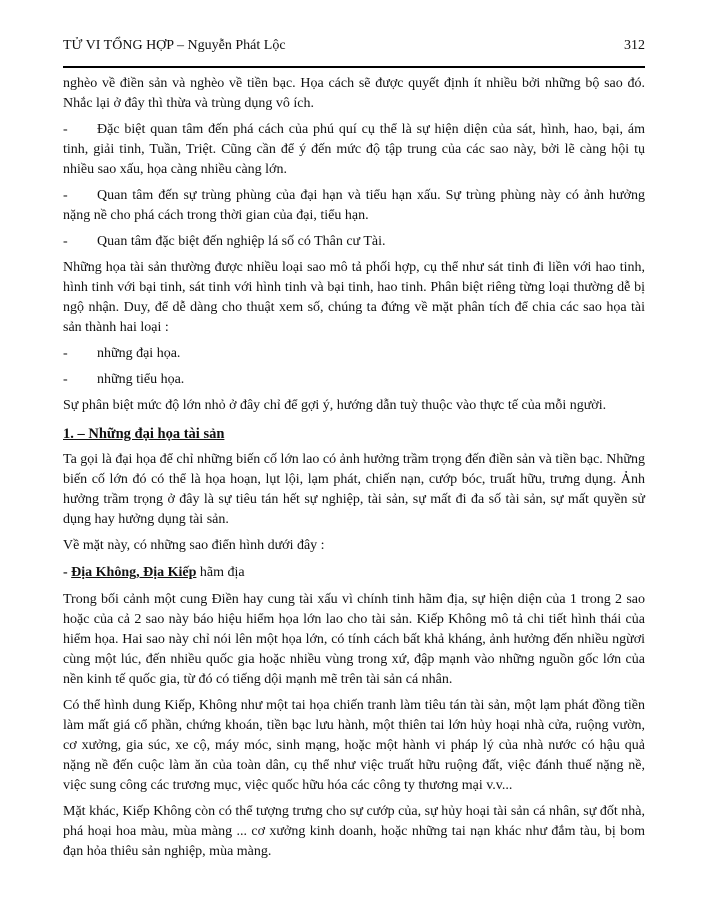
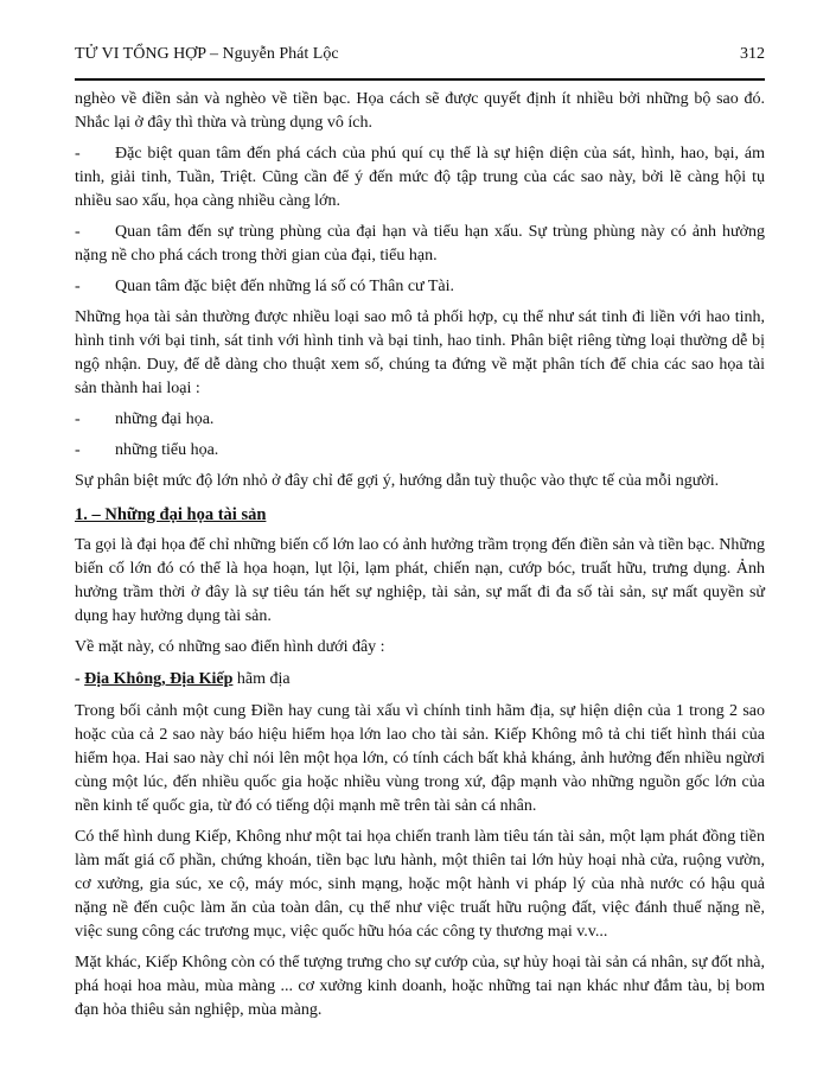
  TỬ VI TỔNG HỢP – Nguyễn Phát Lộc
  312
  nghèo về điền sản và nghèo về tiền bạc. Họa cách sẽ được quyết định ít nhiều bởi những bộ sao đó. Nhắc lại ở đây thì thừa và trùng dụng vô ích.
  - Đặc biệt quan tâm đến phá cách của phú quí cụ thể là sự hiện diện của sát, hình, hao, bại, ám tinh, giải tinh, Tuần, Triệt. Cũng cần để ý đến mức độ tập trung của các sao này, bởi lẽ càng hội tụ nhiều sao xấu, họa càng nhiều càng lớn.
  - Quan tâm đến sự trùng phùng của đại hạn và tiểu hạn xấu. Sự trùng phùng này có ảnh hưởng nặng nề cho phá cách trong thời gian của đại, tiểu hạn.
- - Quan tâm đặc biệt đến nghiệp lá số có Thân cư Tài.
+ - Quan tâm đặc biệt đến những lá số có Thân cư Tài.
  Những họa tài sản thường được nhiều loại sao mô tả phối hợp, cụ thể như sát tinh đi liền với hao tinh, hình tinh với bại tinh, sát tinh với hình tinh và bại tinh, hao tinh. Phân biệt riêng từng loại thường dễ bị ngộ nhận. Duy, để dễ dàng cho thuật xem số, chúng ta đứng về mặt phân tích để chia các sao họa tài sản thành hai loại :
  - những đại họa.
  - những tiểu họa.
  Sự phân biệt mức độ lớn nhỏ ở đây chỉ để gợi ý, hướng dẫn tuỳ thuộc vào thực tế của mỗi người.
  1. – Những đại họa tài sản
- Ta gọi là đại họa để chỉ những biến cố lớn lao có ảnh hưởng trầm trọng đến điền sản và tiền bạc. Những biến cố lớn đó có thể là họa hoạn, lụt lội, lạm phát, chiến nạn, cướp bóc, truất hữu, trưng dụng. Ảnh hưởng trầm trọng ở đây là sự tiêu tán hết sự nghiệp, tài sản, sự mất đi đa số tài sản, sự mất quyền sử dụng hay hưởng dụng tài sản.
+ Ta gọi là đại họa để chỉ những biến cố lớn lao có ảnh hưởng trầm trọng đến điền sản và tiền bạc. Những biến cố lớn đó có thể là họa hoạn, lụt lội, lạm phát, chiến nạn, cướp bóc, truất hữu, trưng dụng. Ảnh hưởng trầm thời ở đây là sự tiêu tán hết sự nghiệp, tài sản, sự mất đi đa số tài sản, sự mất quyền sử dụng hay hưởng dụng tài sản.
  Về mặt này, có những sao điển hình dưới đây :
  - Địa Không, Địa Kiếp hãm địa
  Trong bối cảnh một cung Điền hay cung tài xấu vì chính tinh hãm địa, sự hiện diện của 1 trong 2 sao hoặc của cả 2 sao này báo hiệu hiểm họa lớn lao cho tài sản. Kiếp Không mô tả chi tiết hình thái của hiểm họa. Hai sao này chỉ nói lên một họa lớn, có tính cách bất khả kháng, ảnh hưởng đến nhiều ngừơi cùng một lúc, đến nhiều quốc gia hoặc nhiều vùng trong xứ, đập mạnh vào những nguồn gốc lớn của nền kinh tế quốc gia, từ đó có tiếng dội mạnh mẽ trên tài sản cá nhân.
  Có thể hình dung Kiếp, Không như một tai họa chiến tranh làm tiêu tán tài sản, một lạm phát đồng tiền làm mất giá cổ phần, chứng khoán, tiền bạc lưu hành, một thiên tai lớn hủy hoại nhà cửa, ruộng vườn, cơ xưởng, gia súc, xe cộ, máy móc, sinh mạng, hoặc một hành vi pháp lý của nhà nước có hậu quả nặng nề đến cuộc làm ăn của toàn dân, cụ thể như việc truất hữu ruộng đất, việc đánh thuế nặng nề, việc sung công các trương mục, việc quốc hữu hóa các công ty thương mại v.v...
  Mặt khác, Kiếp Không còn có thể tượng trưng cho sự cướp của, sự hủy hoại tài sản cá nhân, sự đốt nhà, phá hoại hoa màu, mùa màng ... cơ xưởng kinh doanh, hoặc những tai nạn khác như đắm tàu, bị bom đạn hỏa thiêu sản nghiệp, mùa màng.
